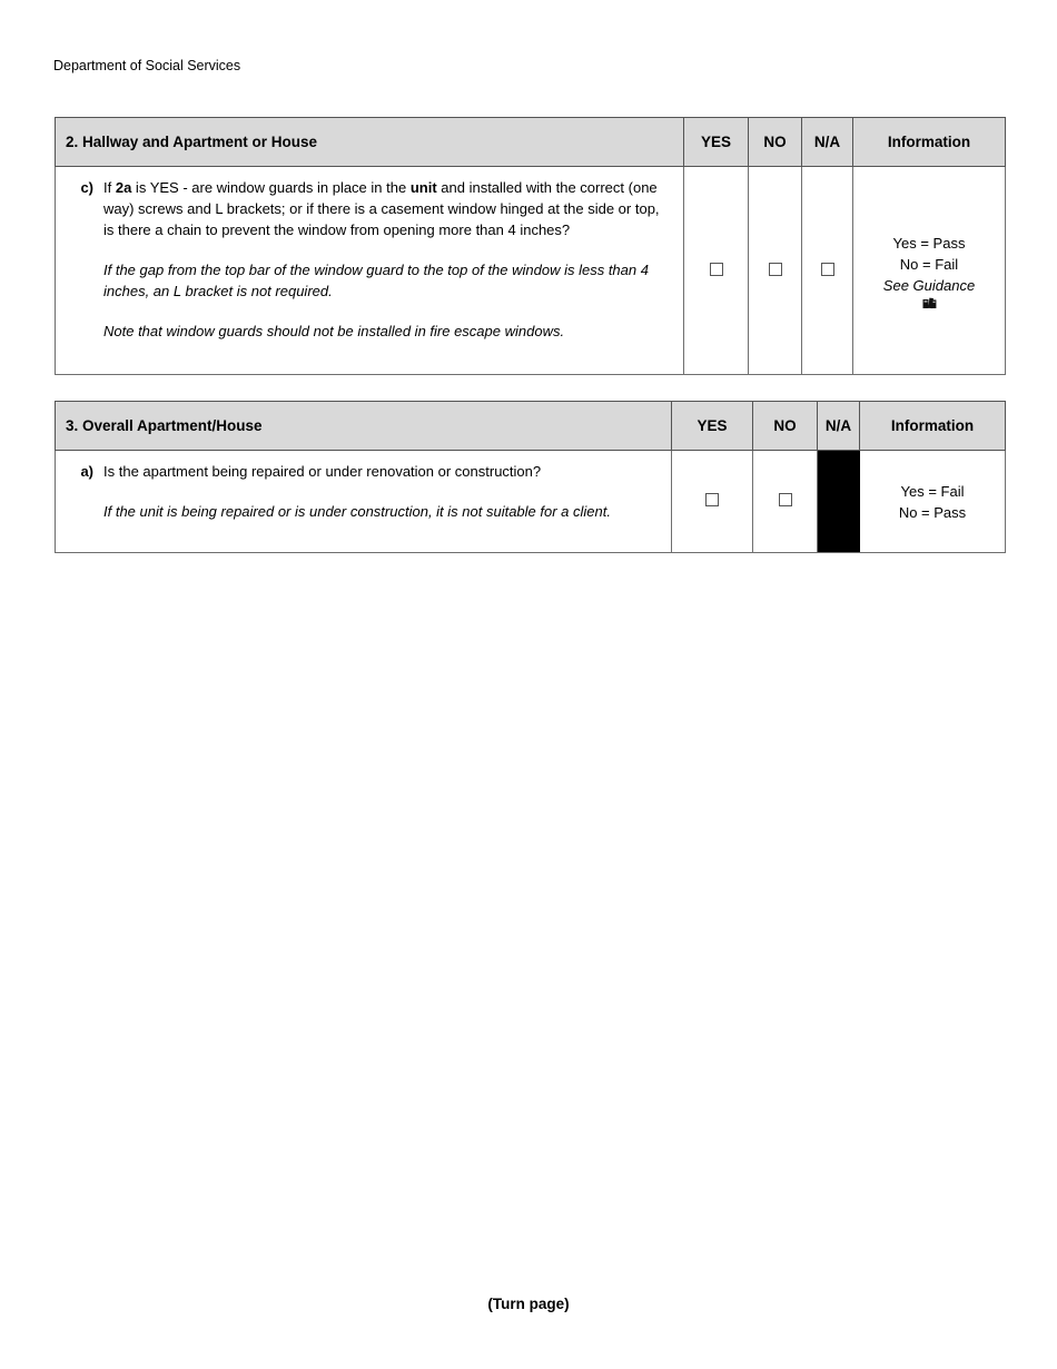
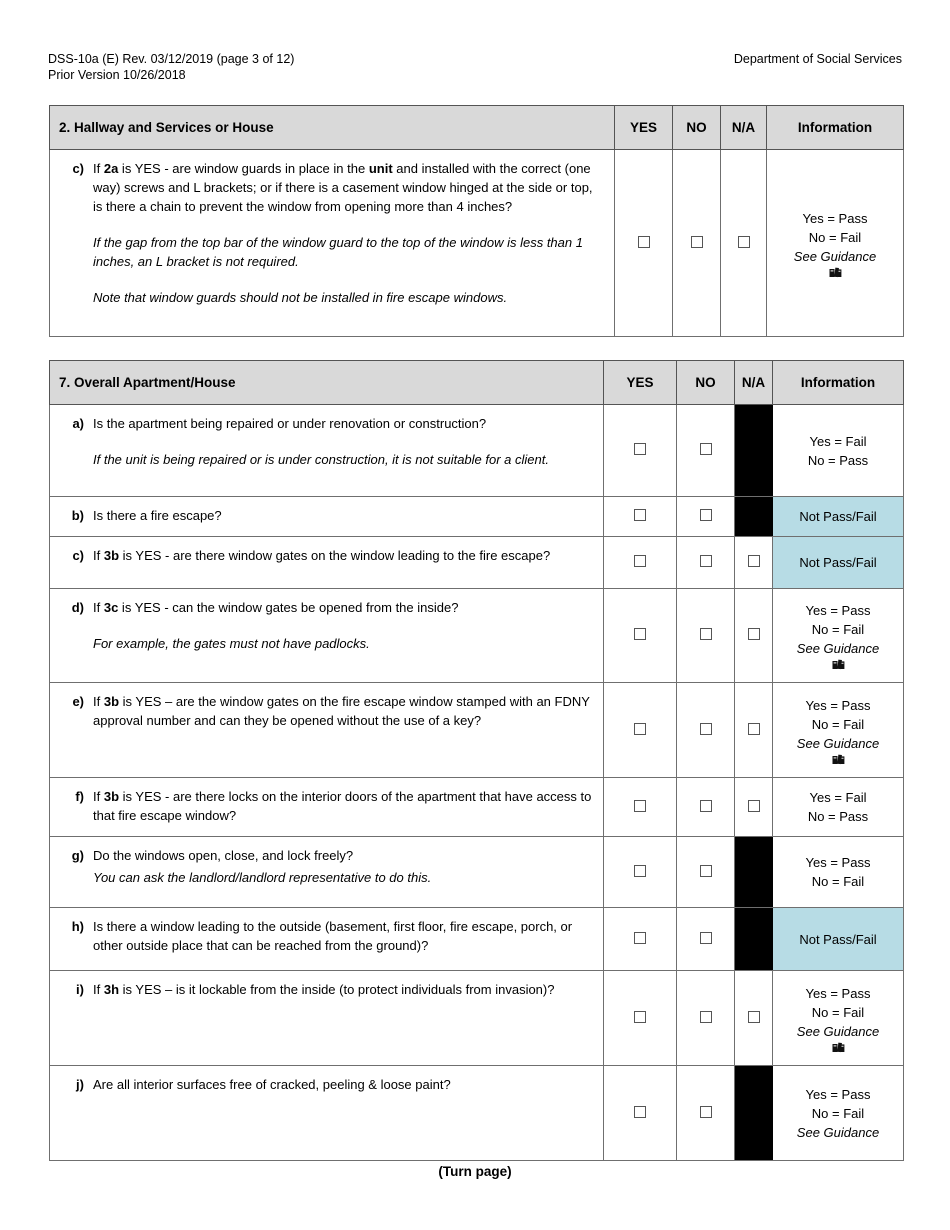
+ DSS-10a (E) Rev. 03/12/2019 (page 3 of 12)
+ Prior Version 10/26/2018
  Department of Social Services
- 2. Hallway and Apartment or House	YES	NO	N/A	Information
+ 2. Hallway and Services or House	YES	NO	N/A	Information
- c) If 2a is YES - are window guards in place in the unit and installed with the correct (one way) screws and L brackets; or if there is a casement window hinged at the side or top, is there a chain to prevent the window from opening more than 4 inches?If the gap from the top bar of the window guard to the top of the window is less than 4 inches, an L bracket is not required.Note that window guards should not be installed in fire escape windows.				Yes = PassNo = FailSee Guidance
+ c) If 2a is YES - are window guards in place in the unit and installed with the correct (one way) screws and L brackets; or if there is a casement window hinged at the side or top, is there a chain to prevent the window from opening more than 4 inches?If the gap from the top bar of the window guard to the top of the window is less than 1 inches, an L bracket is not required.Note that window guards should not be installed in fire escape windows.				Yes = PassNo = FailSee Guidance
- 3. Overall Apartment/House	YES	NO	N/A	Information
+ 7. Overall Apartment/House	YES	NO	N/A	Information
  a) Is the apartment being repaired or under renovation or construction?If the unit is being repaired or is under construction, it is not suitable for a client.				Yes = FailNo = Pass
+ b) Is there a fire escape?				Not Pass/Fail
+ c) If 3b is YES - are there window gates on the window leading to the fire escape?				Not Pass/Fail
+ d) If 3c is YES - can the window gates be opened from the inside?For example, the gates must not have padlocks.				Yes = PassNo = FailSee Guidance
+ e) If 3b is YES – are the window gates on the fire escape window stamped with an FDNY approval number and can they be opened without the use of a key?				Yes = PassNo = FailSee Guidance
+ f) If 3b is YES - are there locks on the interior doors of the apartment that have access to that fire escape window?				Yes = FailNo = Pass
+ g) Do the windows open, close, and lock freely?You can ask the landlord/landlord representative to do this.				Yes = PassNo = Fail
+ h) Is there a window leading to the outside (basement, first floor, fire escape, porch, or other outside place that can be reached from the ground)?				Not Pass/Fail
+ i) If 3h is YES – is it lockable from the inside (to protect individuals from invasion)?				Yes = PassNo = FailSee Guidance
+ j) Are all interior surfaces free of cracked, peeling & loose paint?				Yes = PassNo = FailSee Guidance
  (Turn page)
